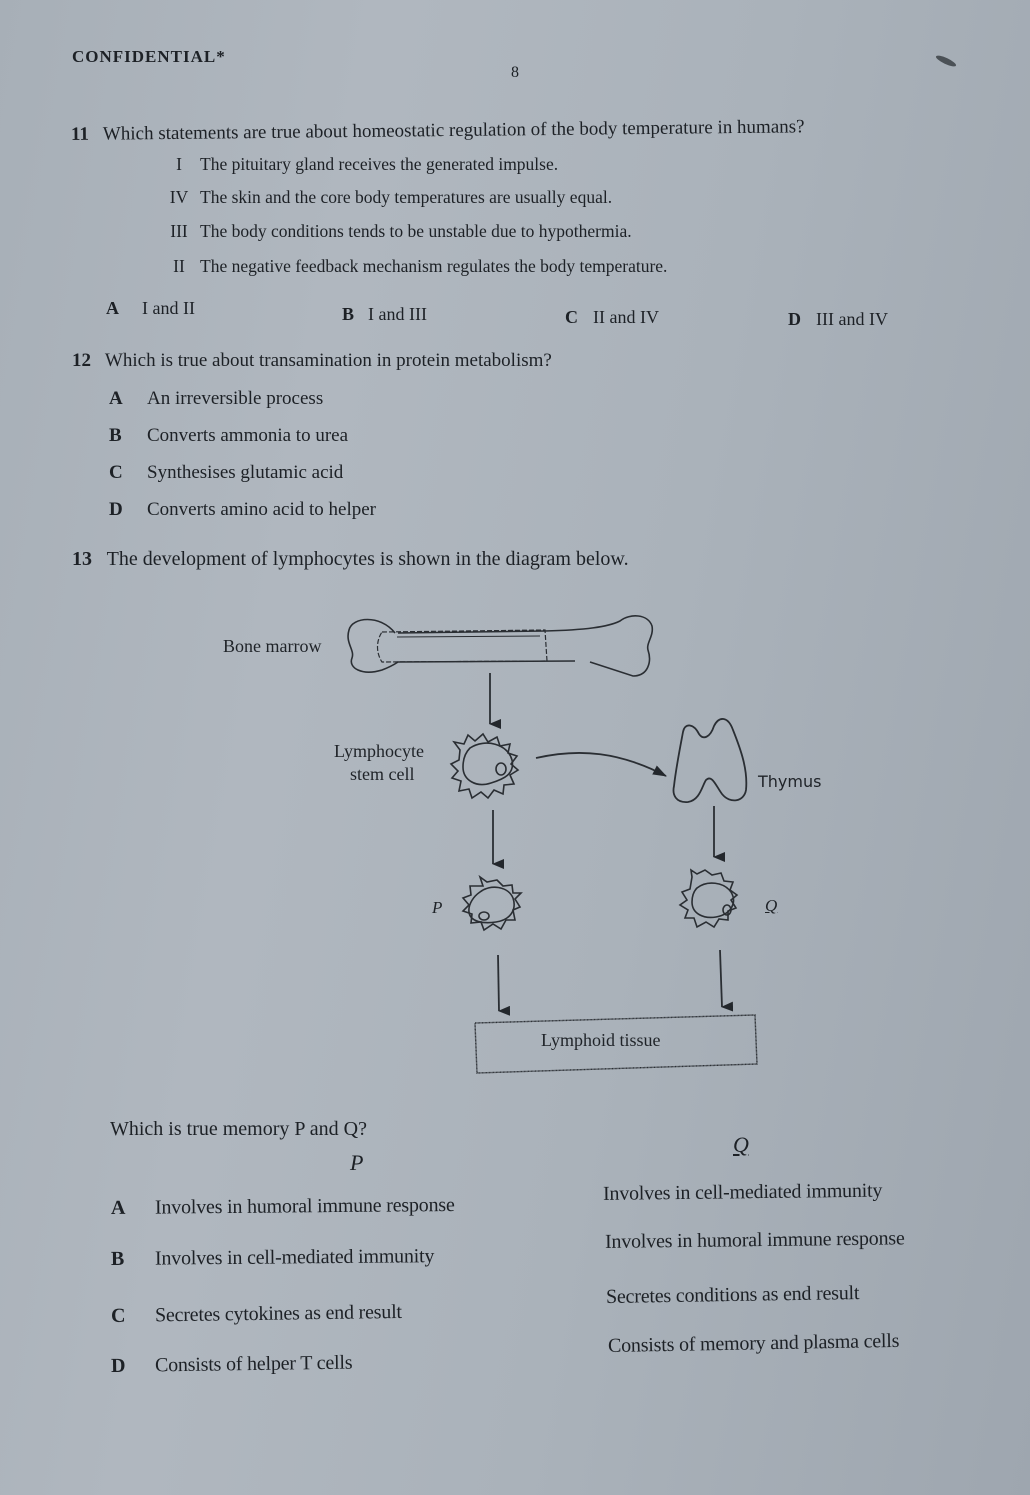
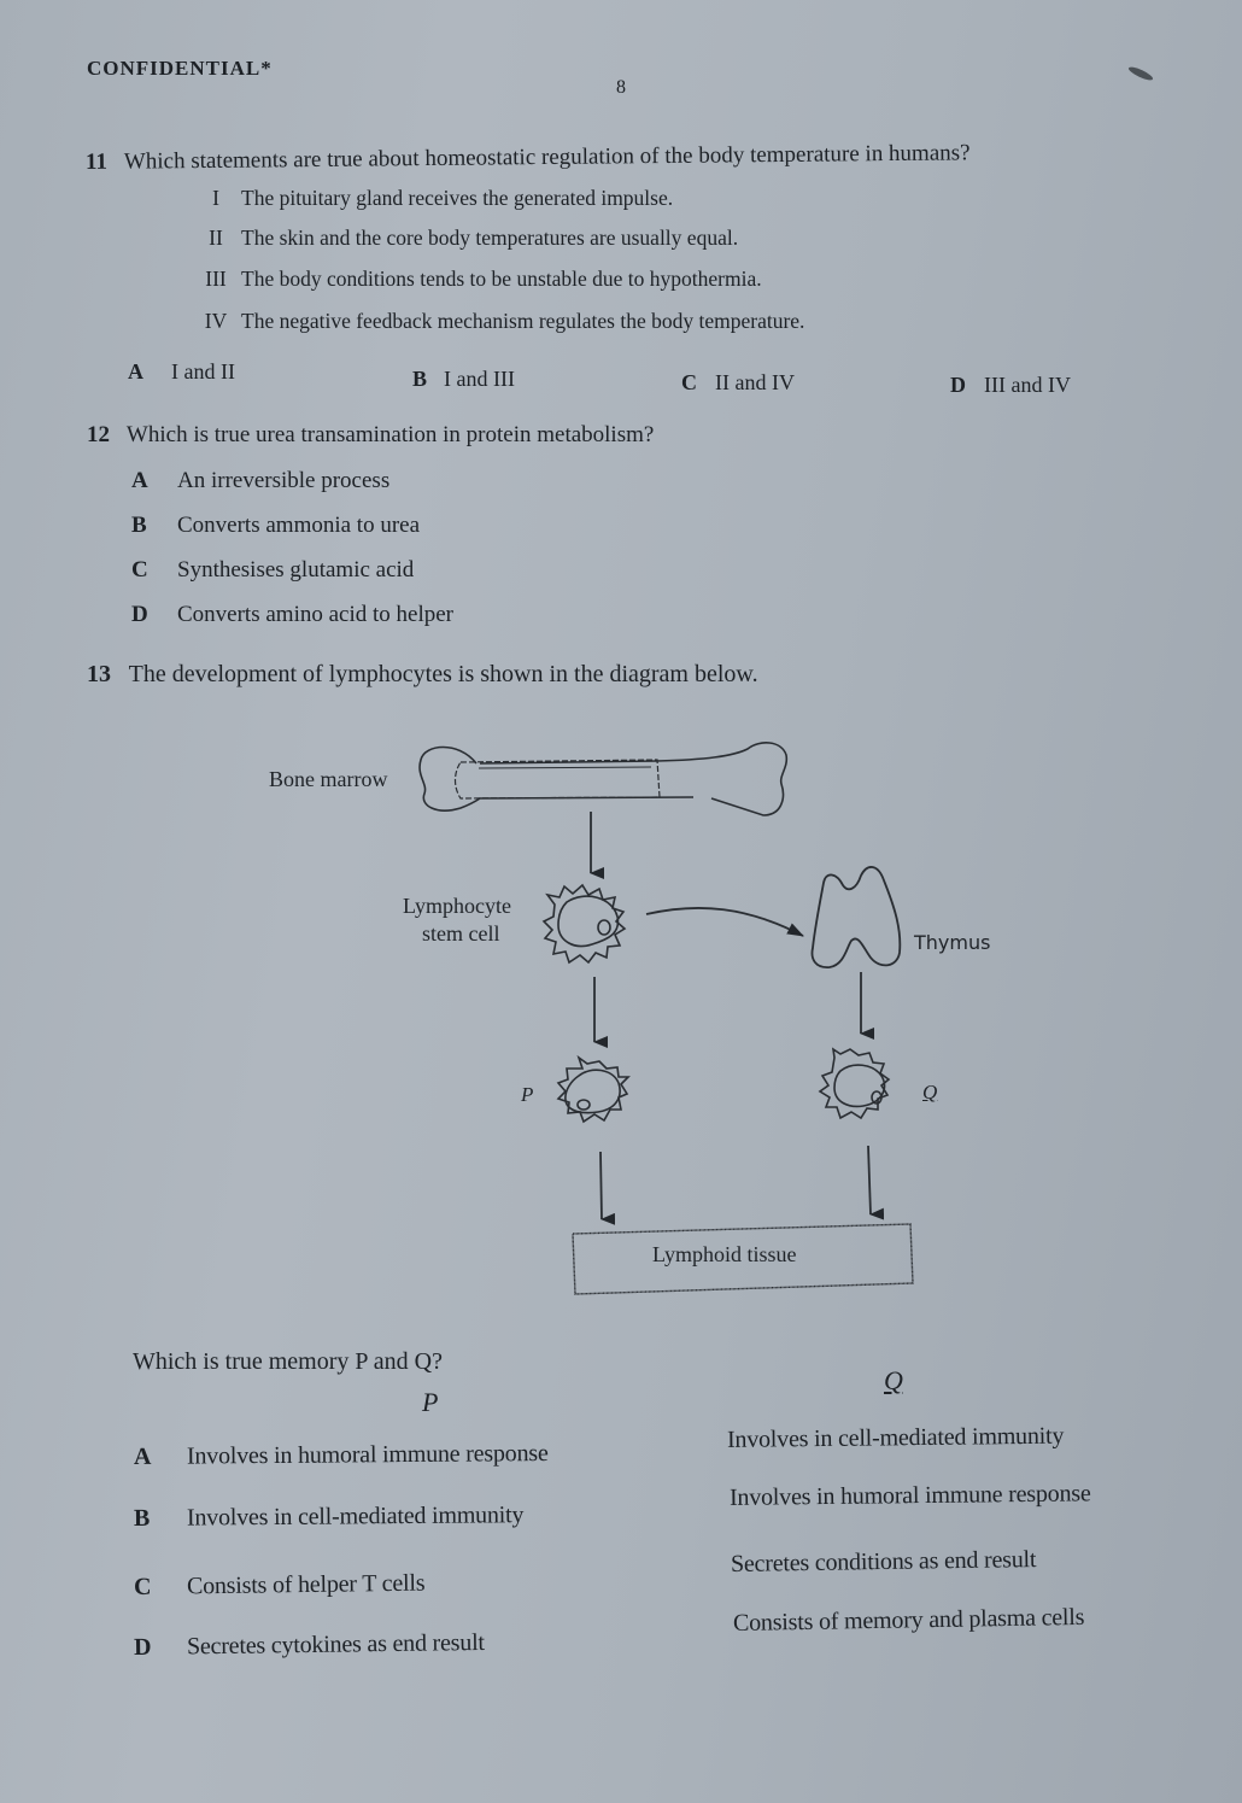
  CONFIDENTIAL*
  8
  11 Which statements are true about homeostatic regulation of the body temperature in humans?
  I The pituitary gland receives the generated impulse.
- IV The skin and the core body temperatures are usually equal.
+ II The skin and the core body temperatures are usually equal.
  III The body conditions tends to be unstable due to hypothermia.
- II The negative feedback mechanism regulates the body temperature.
+ IV The negative feedback mechanism regulates the body temperature.
  A I and II
  B I and III
  C II and IV
  D III and IV
- 12 Which is true about transamination in protein metabolism?
+ 12 Which is true urea transamination in protein metabolism?
  A An irreversible process
  B Converts ammonia to urea
  C Synthesises glutamic acid
  D Converts amino acid to helper
  13 The development of lymphocytes is shown in the diagram below.
  Bone marrow
  Lymphocyte
  stem cell
  Thymus
  P
  Q
  Lymphoid tissue
  Which is true memory P and Q?
  P
  Q
  A Involves in humoral immune response
  Involves in cell-mediated immunity
  B Involves in cell-mediated immunity
  Involves in humoral immune response
- C Secretes cytokines as end result
+ C Consists of helper T cells
  Secretes conditions as end result
- D Consists of helper T cells
+ D Secretes cytokines as end result
  Consists of memory and plasma cells
